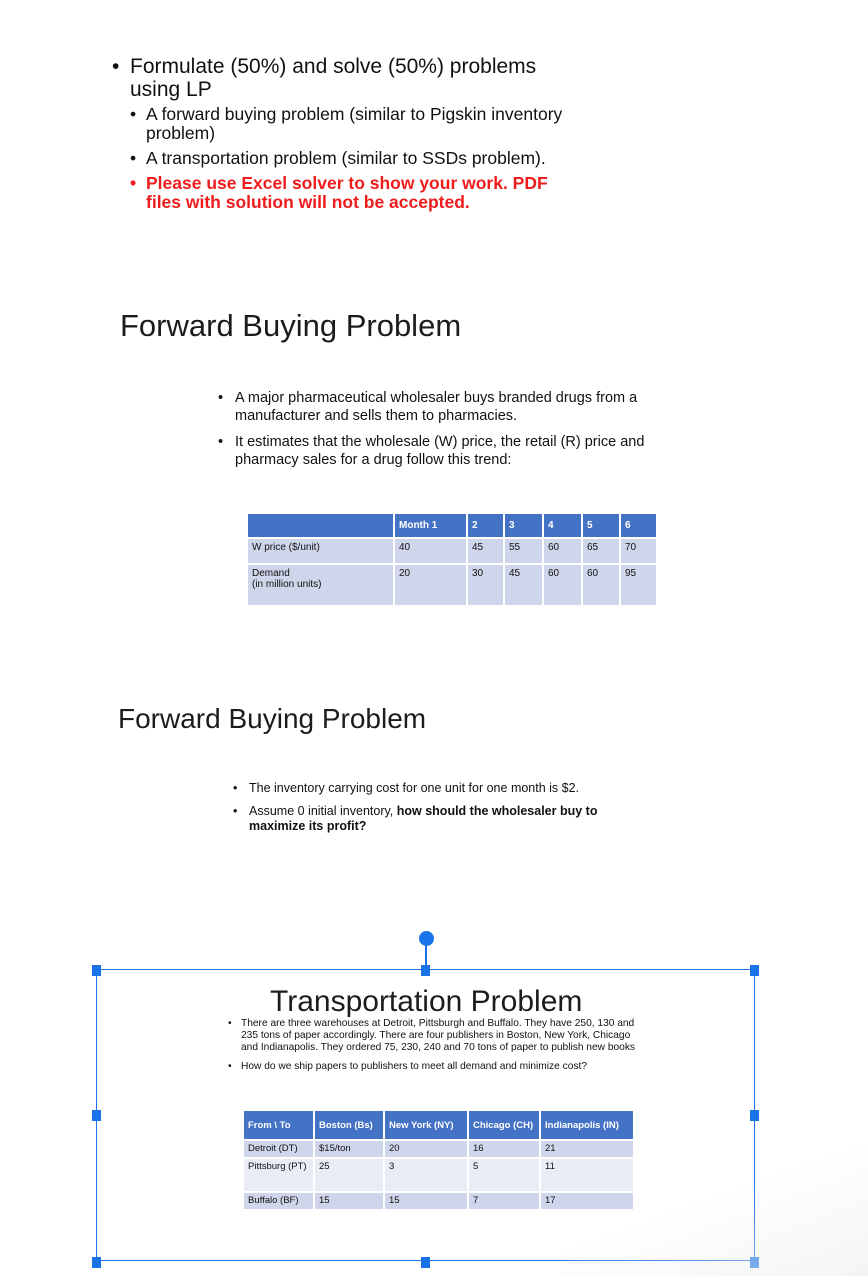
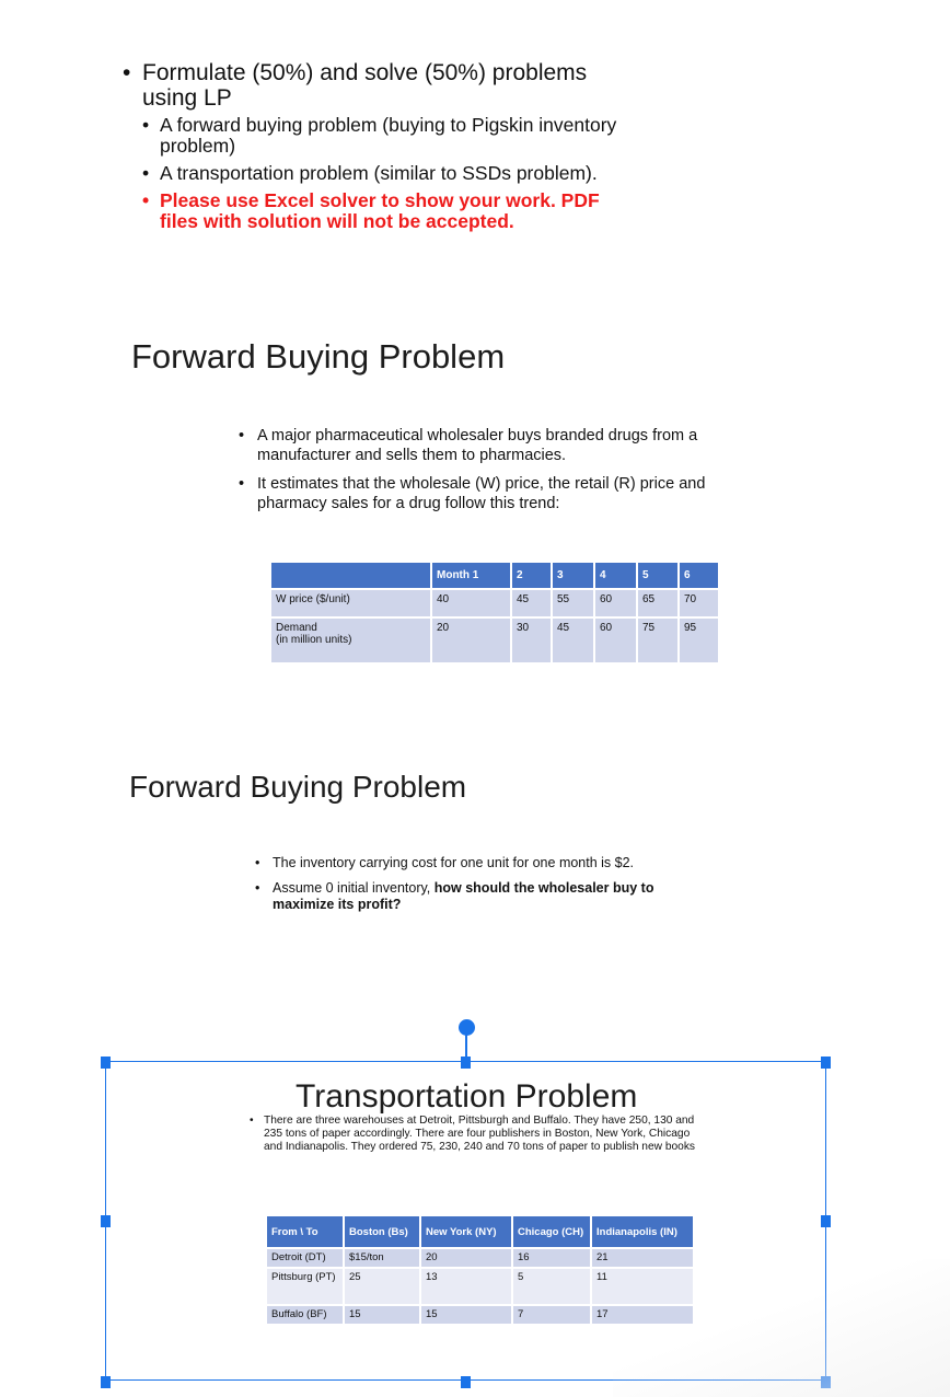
  Formulate (50%) and solve (50%) problems using LP
- A forward buying problem (similar to Pigskin inventory problem)
+ A forward buying problem (buying to Pigskin inventory problem)
  A transportation problem (similar to SSDs problem).
  Please use Excel solver to show your work. PDF files with solution will not be accepted.
  Forward Buying Problem
  A major pharmaceutical wholesaler buys branded drugs from a manufacturer and sells them to pharmacies.
  It estimates that the wholesale (W) price, the retail (R) price and pharmacy sales for a drug follow this trend:
  	Month 1	2	3	4	5	6
  W price ($/unit)	40	45	55	60	65	70
- Demand(in million units)	20	30	45	60	60	95
+ Demand(in million units)	20	30	45	60	75	95
  Forward Buying Problem
  The inventory carrying cost for one unit for one month is $2.
  Assume 0 initial inventory, how should the wholesaler buy to maximize its profit?
  Transportation Problem
  There are three warehouses at Detroit, Pittsburgh and Buffalo. They have 250, 130 and 235 tons of paper accordingly. There are four publishers in Boston, New York, Chicago and Indianapolis. They ordered 75, 230, 240 and 70 tons of paper to publish new books
- How do we ship papers to publishers to meet all demand and minimize cost?
  From \ To	Boston (Bs)	New York (NY)	Chicago (CH)	Indianapolis (IN)
  Detroit (DT)	$15/ton	20	16	21
- Pittsburg (PT)	25	3	5	11
+ Pittsburg (PT)	25	13	5	11
  Buffalo (BF)	15	15	7	17
